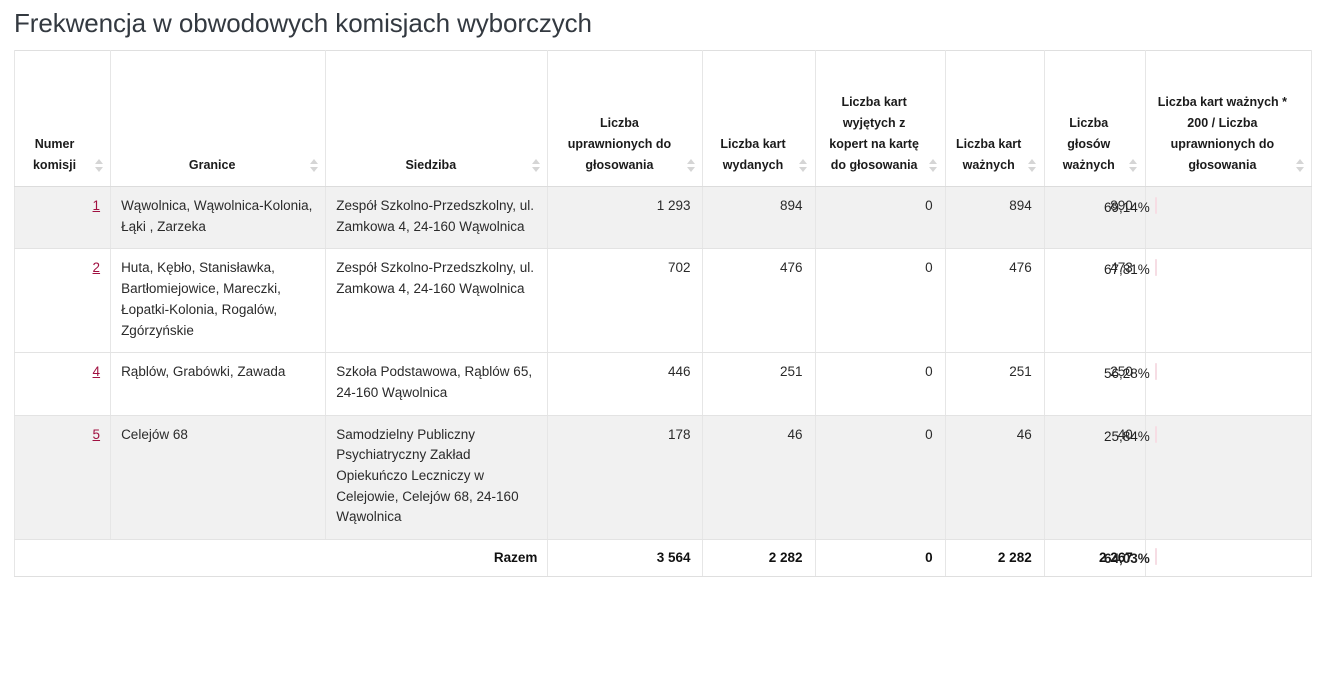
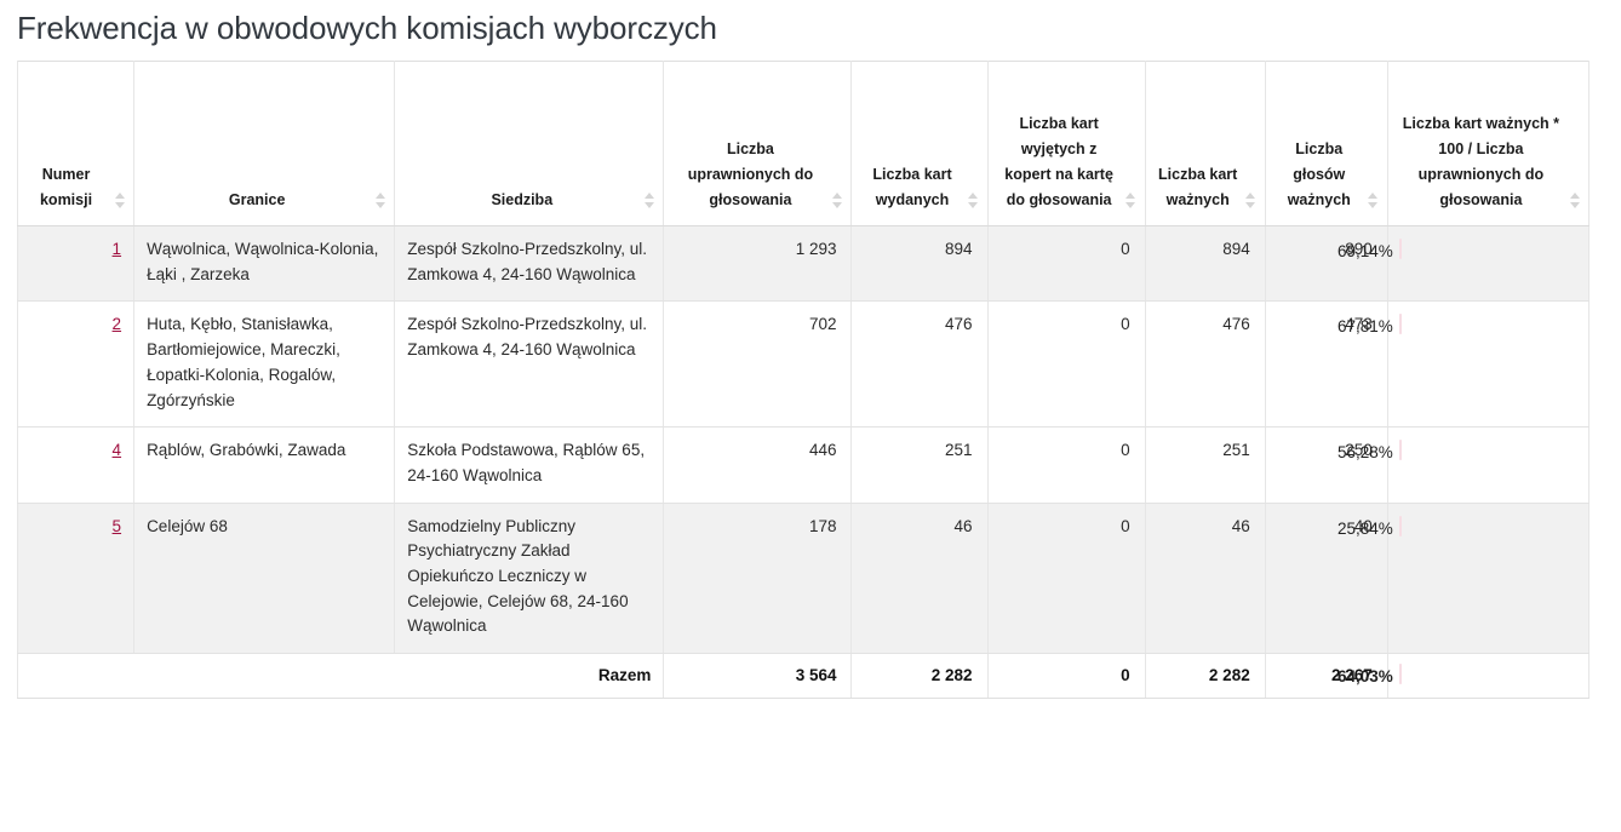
  Frekwencja w obwodowych komisjach wyborczych
- Numer komisji	Granice	Siedziba	Liczba uprawnionych do głosowania	Liczba kart wydanych	Liczba kart wyjętych z kopert na kartę do głosowania	Liczba kart ważnych	Liczba głosów ważnych	Liczba kart ważnych * 200 / Liczba uprawnionych do głosowania
+ Numer komisji	Granice	Siedziba	Liczba uprawnionych do głosowania	Liczba kart wydanych	Liczba kart wyjętych z kopert na kartę do głosowania	Liczba kart ważnych	Liczba głosów ważnych	Liczba kart ważnych * 100 / Liczba uprawnionych do głosowania
  1	Wąwolnica, Wąwolnica-Kolonia, Łąki , Zarzeka	Zespół Szkolno-Przedszkolny, ul. Zamkowa 4, 24-160 Wąwolnica	1 293	894	0	894	890	69,14%
  2	Huta, Kębło, Stanisławka, Bartłomiejowice, Mareczki, Łopatki-Kolonia, Rogalów, Zgórzyńskie	Zespół Szkolno-Przedszkolny, ul. Zamkowa 4, 24-160 Wąwolnica	702	476	0	476	473	67,81%
  4	Rąblów, Grabówki, Zawada	Szkoła Podstawowa, Rąblów 65, 24-160 Wąwolnica	446	251	0	251	250	56,28%
  5	Celejów 68	Samodzielny Publiczny Psychiatryczny Zakład Opiekuńczo Leczniczy w Celejowie, Celejów 68, 24-160 Wąwolnica	178	46	0	46	40	25,84%
  Razem	3 564	2 282	0	2 282	2 267	64,03%
